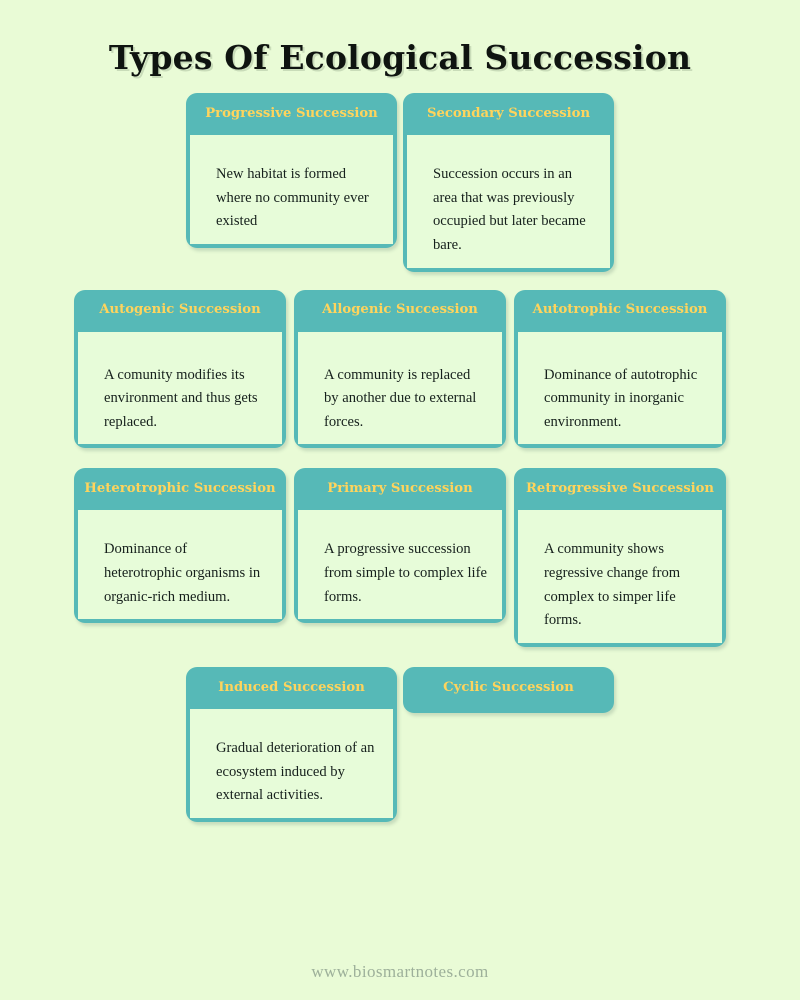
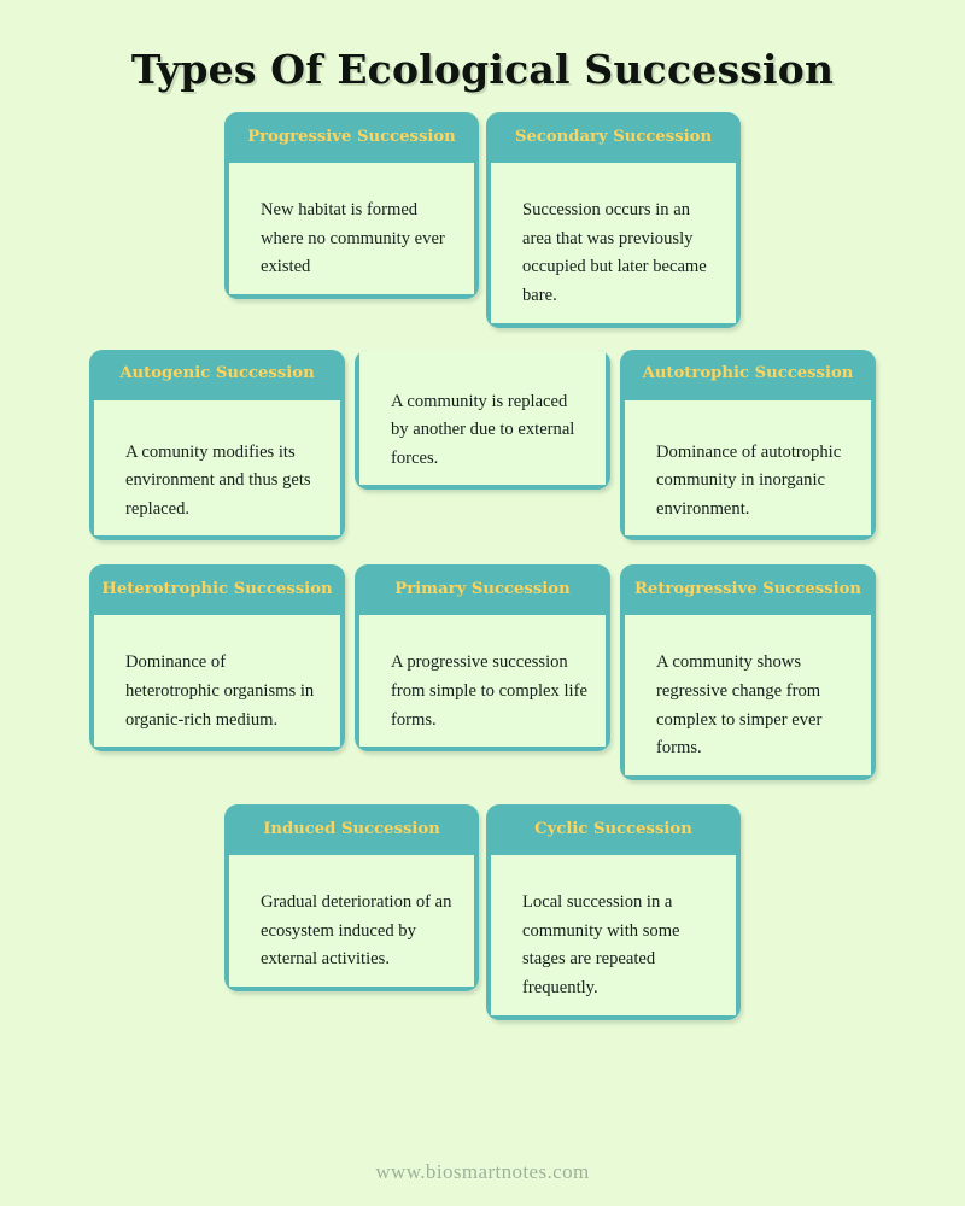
  Types Of Ecological Succession
  Progressive Succession
  New habitat is formed where no community ever existed
  Secondary Succession
  Succession occurs in an area that was previously occupied but later became bare.
  Autogenic Succession
  A comunity modifies its environment and thus gets replaced.
- Allogenic Succession
  A community is replaced by another due to external forces.
  Autotrophic Succession
  Dominance of autotrophic community in inorganic environment.
  Heterotrophic Succession
  Dominance of heterotrophic organisms in organic-rich medium.
  Primary Succession
  A progressive succession from simple to complex life forms.
  Retrogressive Succession
- A community shows regressive change from complex to simper life forms.
+ A community shows regressive change from complex to simper ever forms.
  Induced Succession
  Gradual deterioration of an ecosystem induced by external activities.
  Cyclic Succession
+ Local succession in a community with some stages are repeated frequently.
  www.biosmartnotes.com
